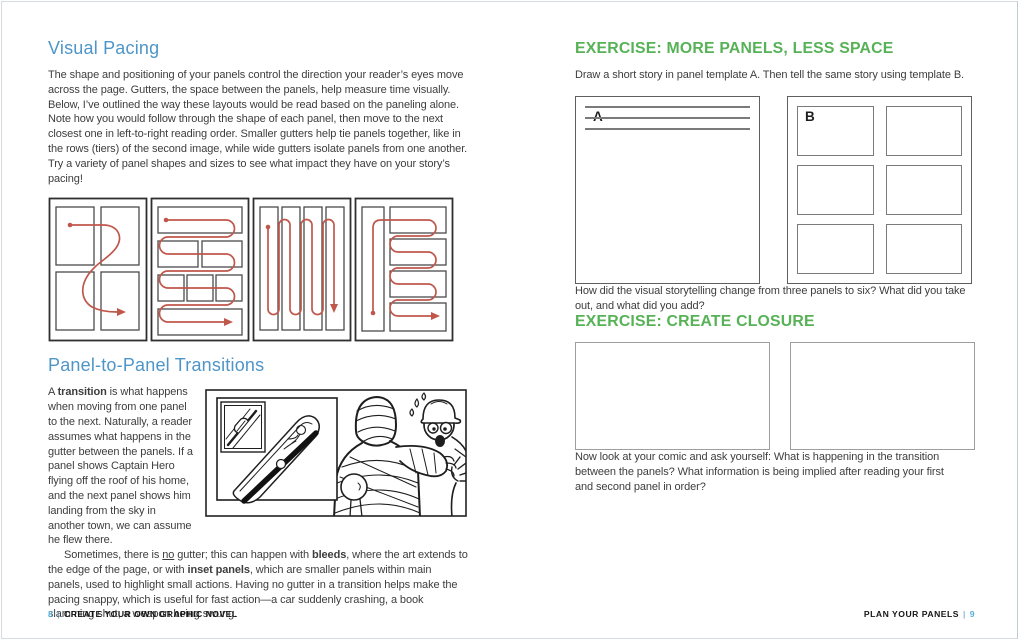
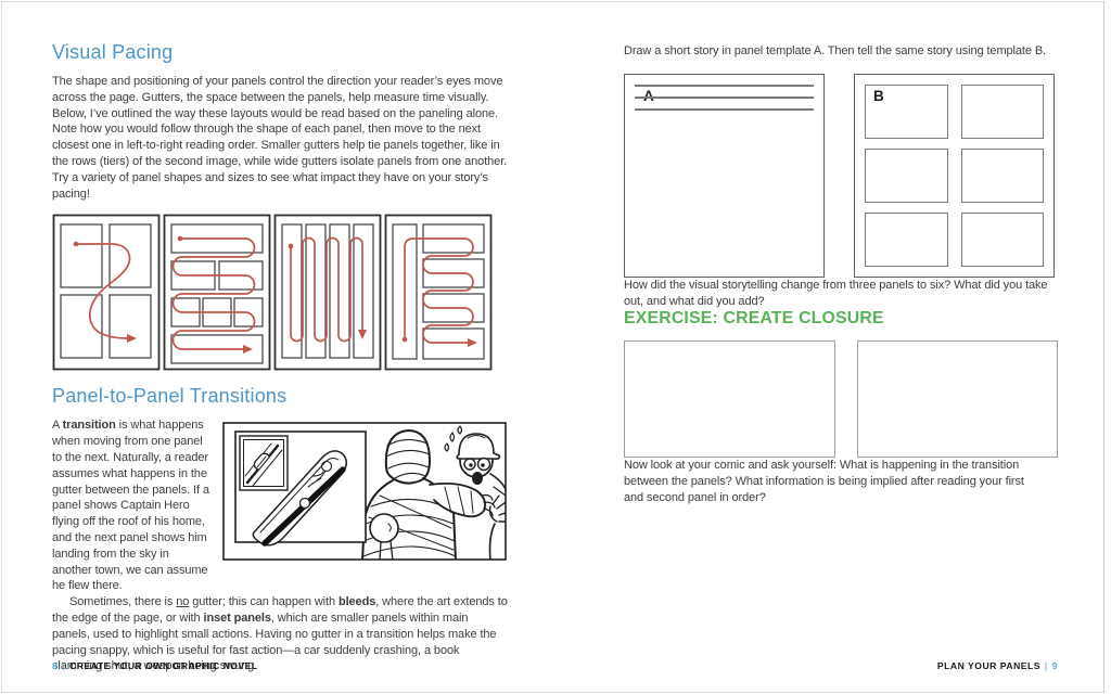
  Visual Pacing
  The shape and positioning of your panels control the direction your reader’s eyes move across the page. Gutters, the space between the panels, help measure time visually. Below, I’ve outlined the way these layouts would be read based on the paneling alone. Note how you would follow through the shape of each panel, then move to the next closest one in left-to-right reading order. Smaller gutters help tie panels together, like in the rows (tiers) of the second image, while wide gutters isolate panels from one another. Try a variety of panel shapes and sizes to see what impact they have on your story’s pacing!
  Panel-to-Panel Transitions
  A transition is what happens when moving from one panel to the next. Naturally, a reader assumes what happens in the gutter between the panels. If a panel shows Captain Hero flying off the roof of his home, and the next panel shows him landing from the sky in another town, we can assume he flew there.
  Sometimes, there is no gutter; this can happen with bleeds, where the art extends to the edge of the page, or with inset panels, which are smaller panels within main panels, used to highlight small actions. Having no gutter in a transition helps make the pacing snappy, which is useful for fast action—a car suddenly crashing, a book slamming shut, a weapon being swung.
- EXERCISE: MORE PANELS, LESS SPACE
  Draw a short story in panel template A. Then tell the same story using template B.
  B
  How did the visual storytelling change from three panels to six? What did you take out, and what did you add?
  EXERCISE: CREATE CLOSURE
  Now look at your comic and ask yourself: What is happening in the transition between the panels? What information is being implied after reading your first and second panel in order?
  8 | CREATE YOUR OWN GRAPHIC NOVEL
  PLAN YOUR PANELS | 9
